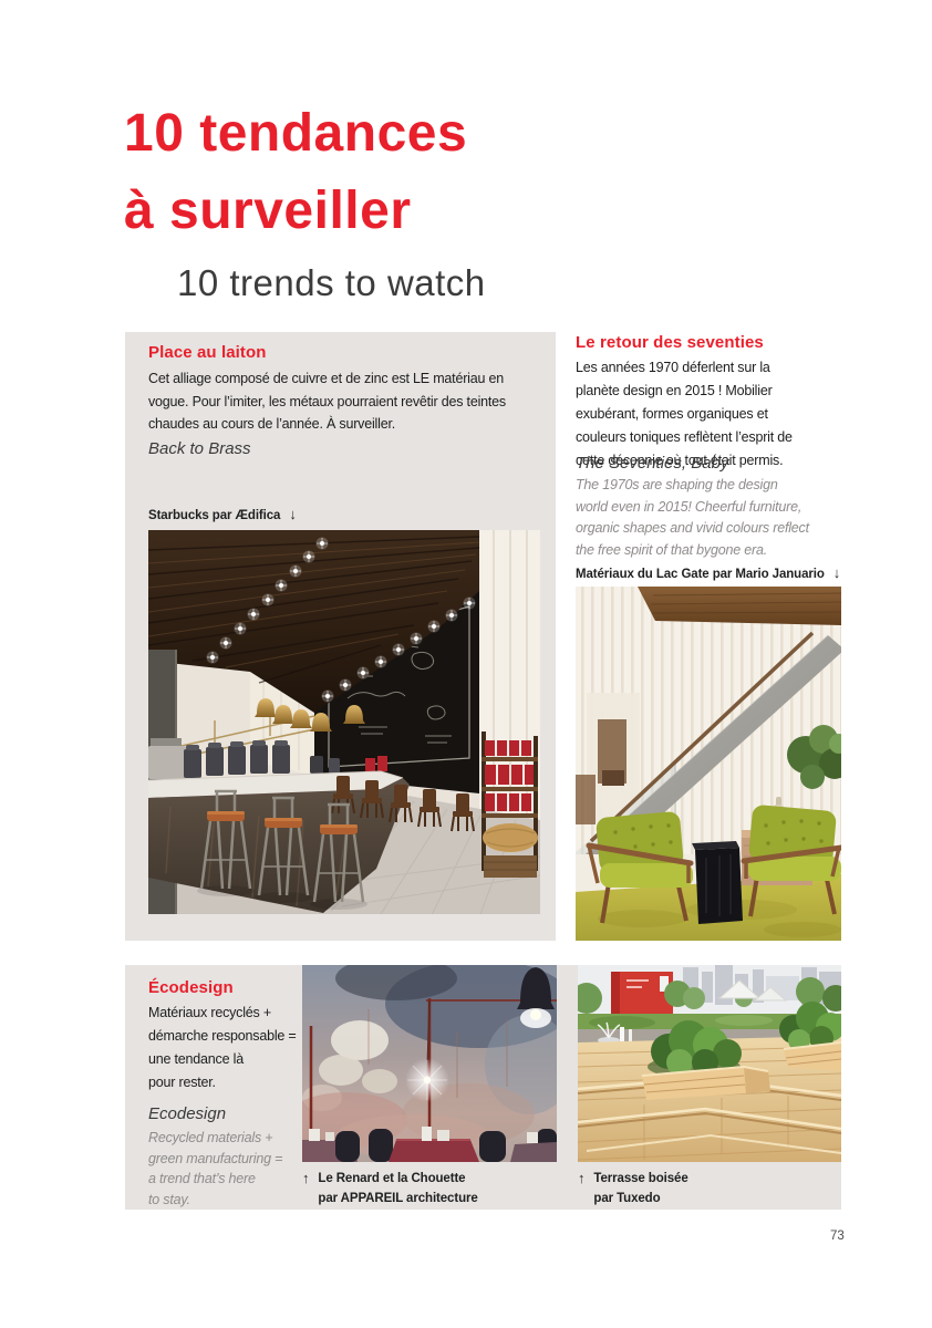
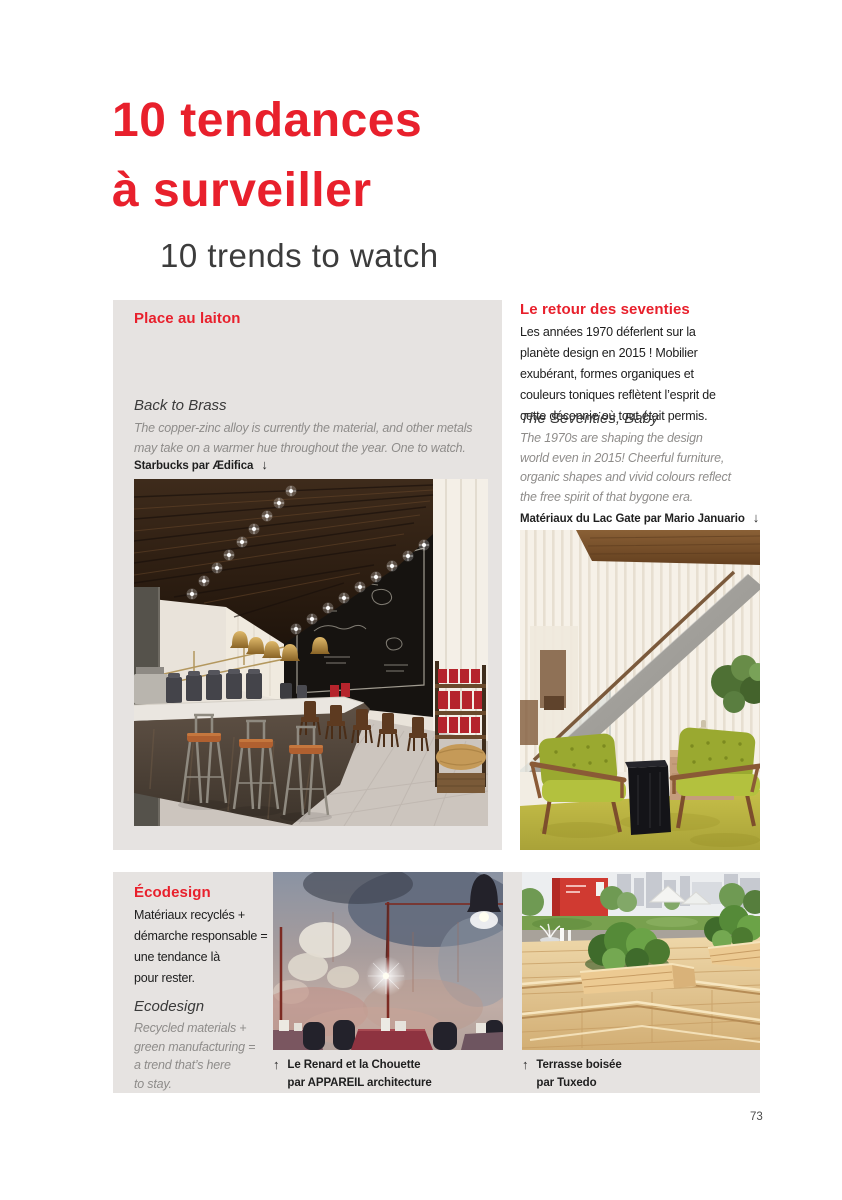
  10 tendances
  à surveiller
  10 trends to watch
  Place au laiton
- Cet alliage composé de cuivre et de zinc est LE matériau en
- vogue. Pour l’imiter, les métaux pourraient revêtir des teintes
- chaudes au cours de l’année. À surveiller.
  Back to Brass
+ The copper-zinc alloy is currently the material, and other metals
+ may take on a warmer hue throughout the year. One to watch.
  Starbucks par Ædifica ↓
  Le retour des seventies
  Les années 1970 déferlent sur la
  planète design en 2015 ! Mobilier
  exubérant, formes organiques et
  couleurs toniques reflètent l’esprit de
  cette décennie où tout était permis.
  The Seventies, Baby
  The 1970s are shaping the design
  world even in 2015! Cheerful furniture,
  organic shapes and vivid colours reflect
  the free spirit of that bygone era.
  Matériaux du Lac Gate par Mario Januario ↓
  Écodesign
  Matériaux recyclés +
  démarche responsable =
  une tendance là
  pour rester.
  Ecodesign
  Recycled materials +
  green manufacturing =
  a trend that’s here
  to stay.
  ↑
  Le Renard et la Chouette
  par APPAREIL architecture
  ↑
  Terrasse boisée
  par Tuxedo
  73
